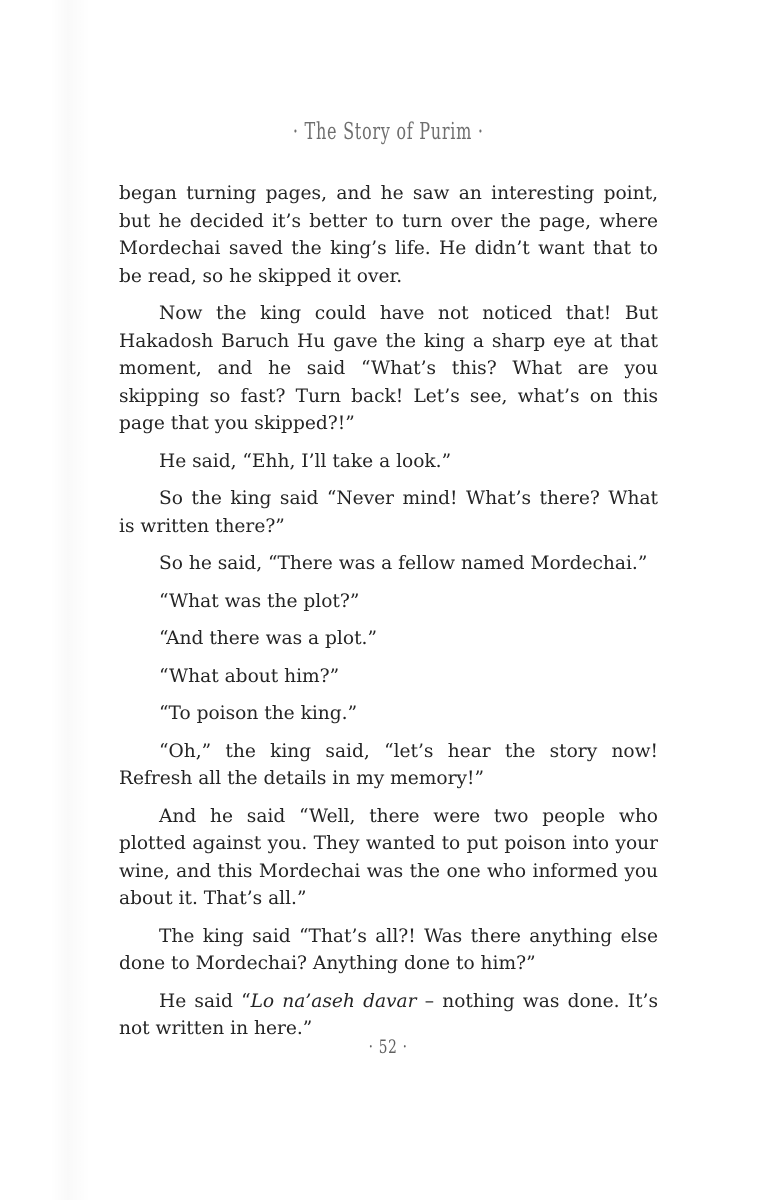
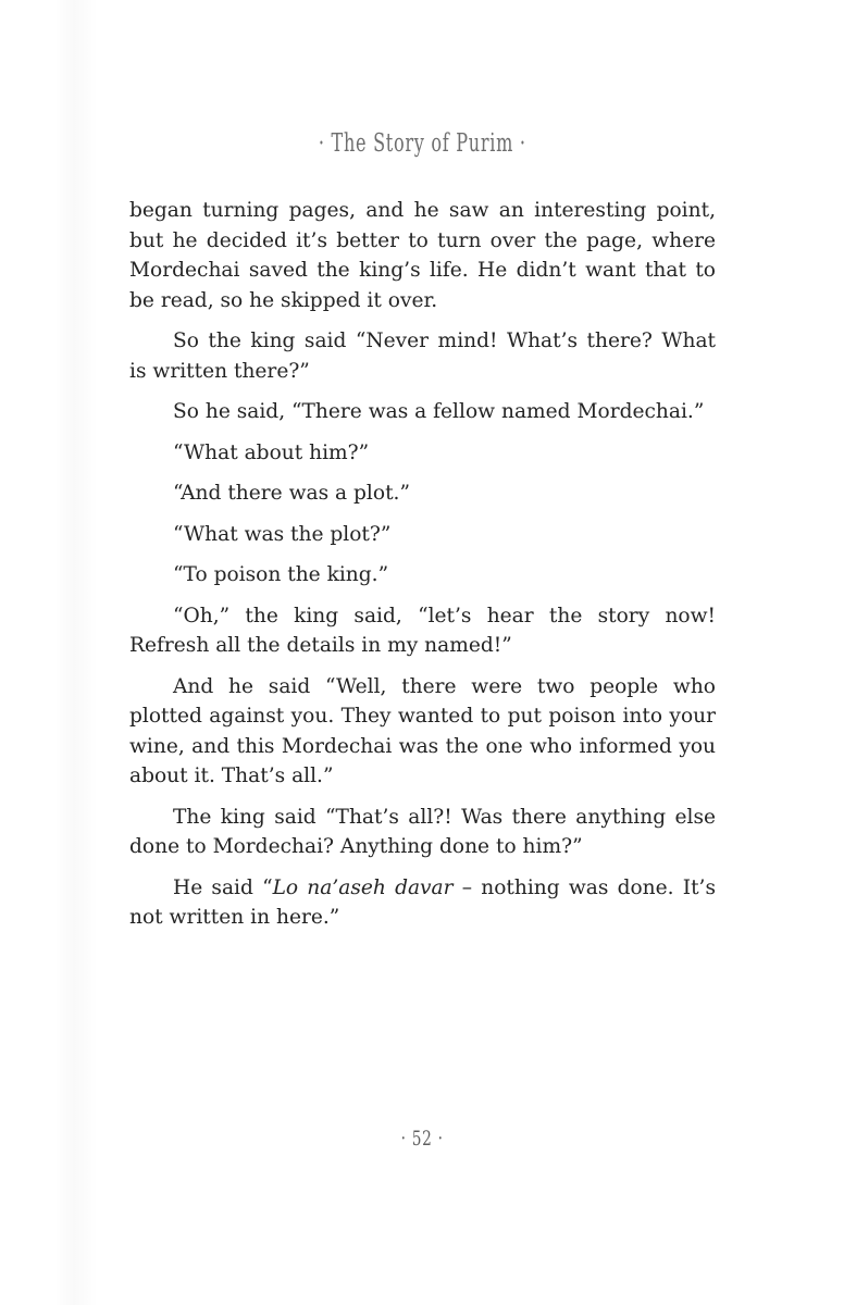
  · The Story of Purim ·
  began turning pages, and he saw an interesting point, but he decided it’s better to turn over the page, where Mordechai saved the king’s life. He didn’t want that to be read, so he skipped it over.
- Now the king could have not noticed that! But Hakadosh Baruch Hu gave the king a sharp eye at that moment, and he said “What’s this? What are you skipping so fast? Turn back! Let’s see, what’s on this page that you skipped?!”
- He said, “Ehh, I’ll take a look.”
  So the king said “Never mind! What’s there? What is written there?”
  So he said, “There was a fellow named Mordechai.”
- “What was the plot?”
+ “What about him?”
  “And there was a plot.”
- “What about him?”
+ “What was the plot?”
  “To poison the king.”
- “Oh,” the king said, “let’s hear the story now! Refresh all the details in my memory!”
+ “Oh,” the king said, “let’s hear the story now! Refresh all the details in my named!”
  And he said “Well, there were two people who plotted against you. They wanted to put poison into your wine, and this Mordechai was the one who informed you about it. That’s all.”
  The king said “That’s all?! Was there anything else done to Mordechai? Anything done to him?”
  He said “Lo na’aseh davar – nothing was done. It’s not written in here.”
  · 52 ·
